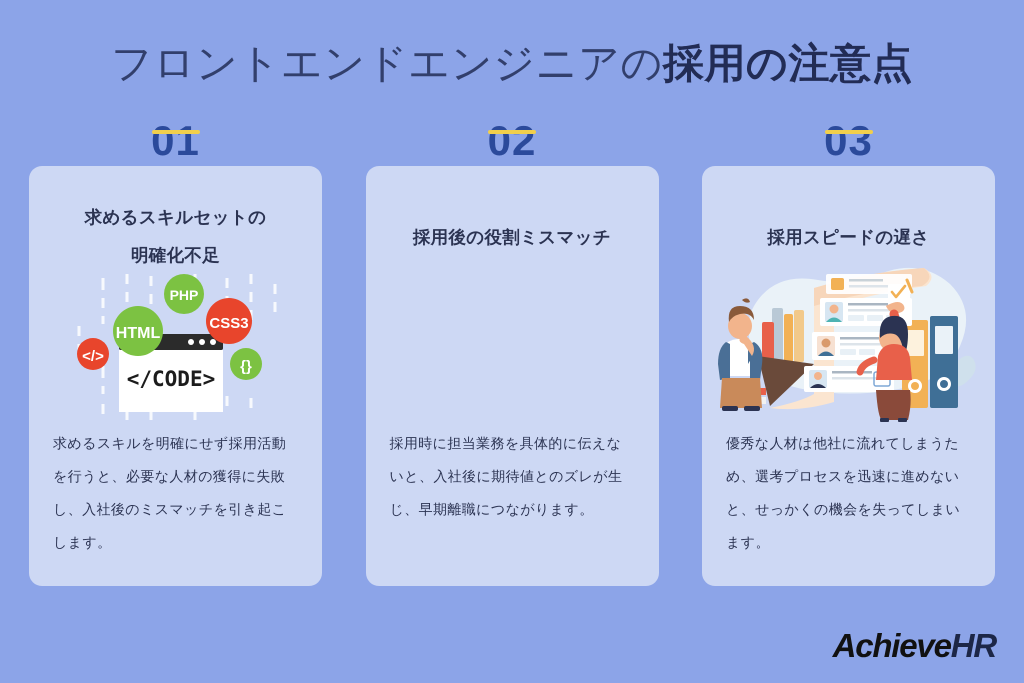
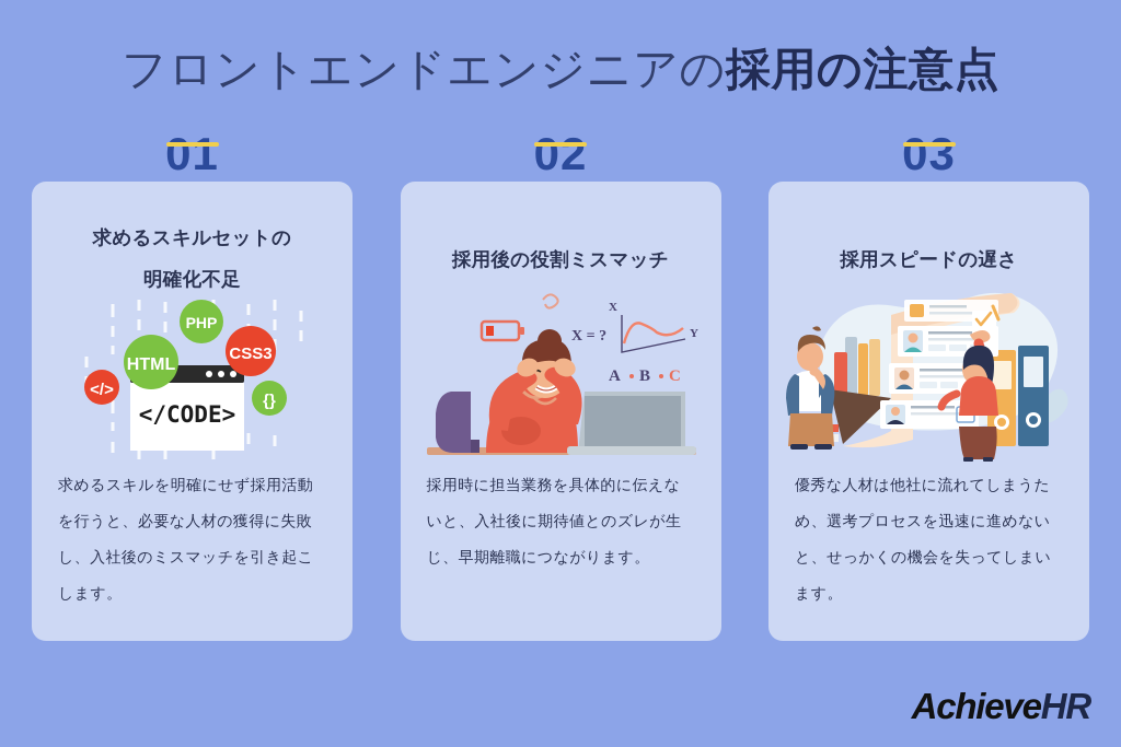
  フロントエンドエンジニアの採用の注意点
  01
  求めるスキルセットの
  明確化不足
  </CODE>
  PHP
  HTML
  CSS3
  </>
  {}
  求めるスキルを明確にせず採用活動を行うと、必要な人材の獲得に失敗し、入社後のミスマッチを引き起こします。
  02
  採用後の役割ミスマッチ
+ X = ?
+ X
+ Y
+ A
+ B
+ C
  採用時に担当業務を具体的に伝えないと、入社後に期待値とのズレが生じ、早期離職につながります。
  03
  採用スピードの遅さ
  優秀な人材は他社に流れてしまうため、選考プロセスを迅速に進めないと、せっかくの機会を失ってしまいます。
  AchieveHR
